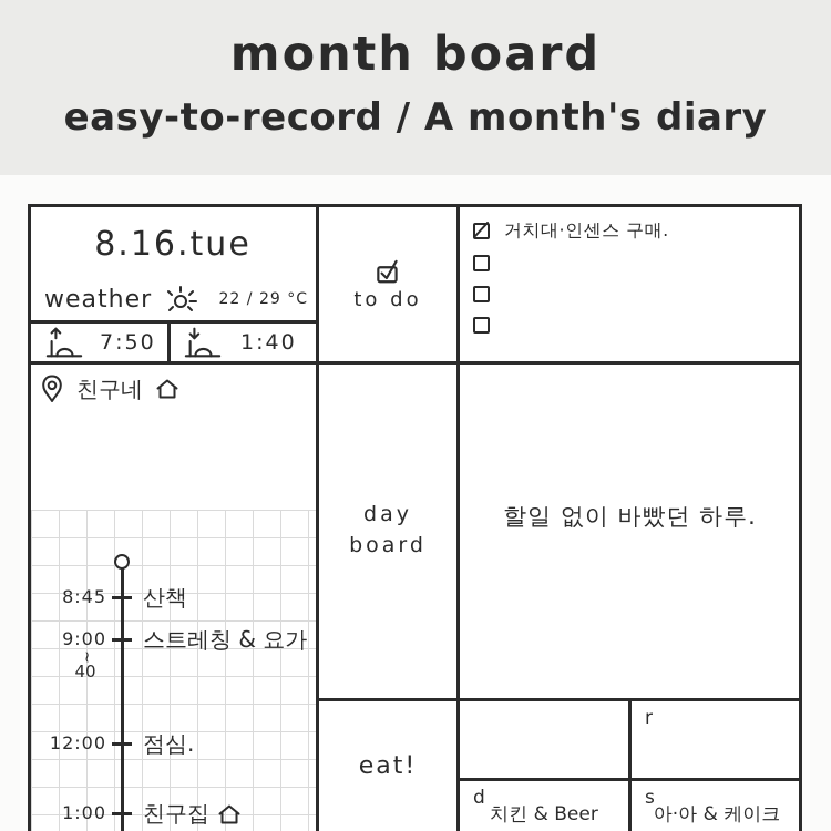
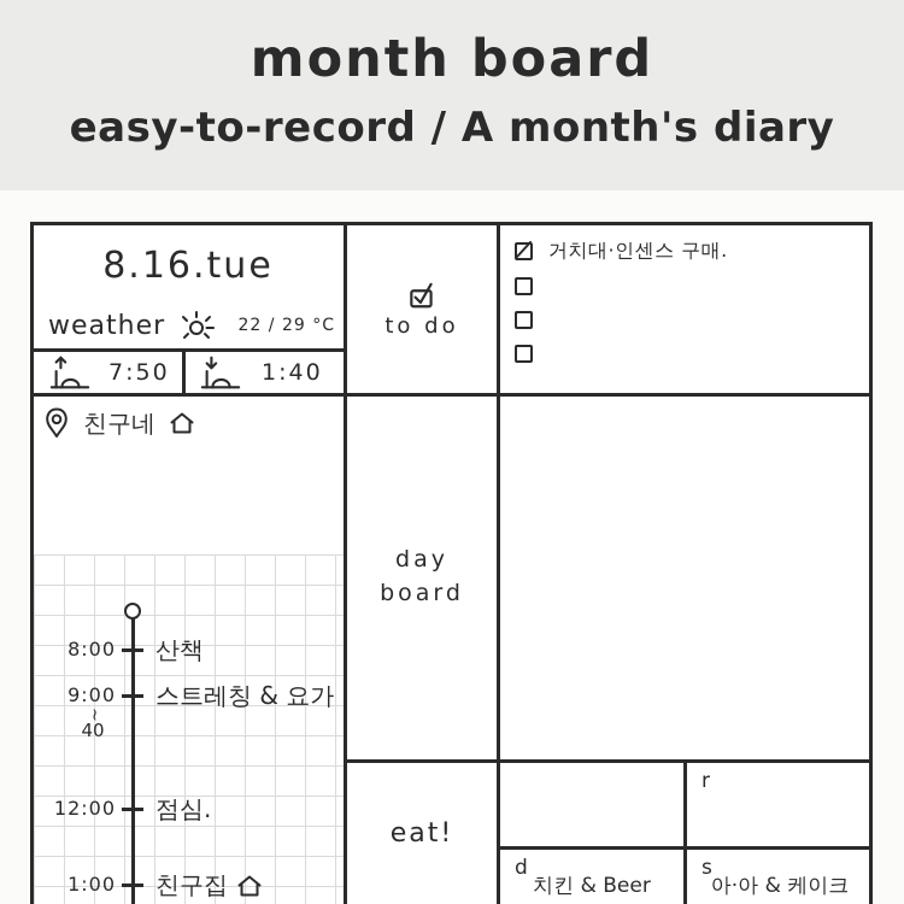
  month board
  easy-to-record / A month's diary
  8.16.tue
  weather
  22 / 29 °C
  7:50
  1:40
  to do
  거치대·인센스 구매.
  친구네
- 8:45
+ 8:00
  산책
  9:00
  40
  스트레칭 & 요가
  12:00
  점심.
  1:00
  친구집
  day board
- 할일 없이 바빴던 하루.
  eat!
  r
  d
  치킨 & Beer
  s
  아·아 & 케이크
